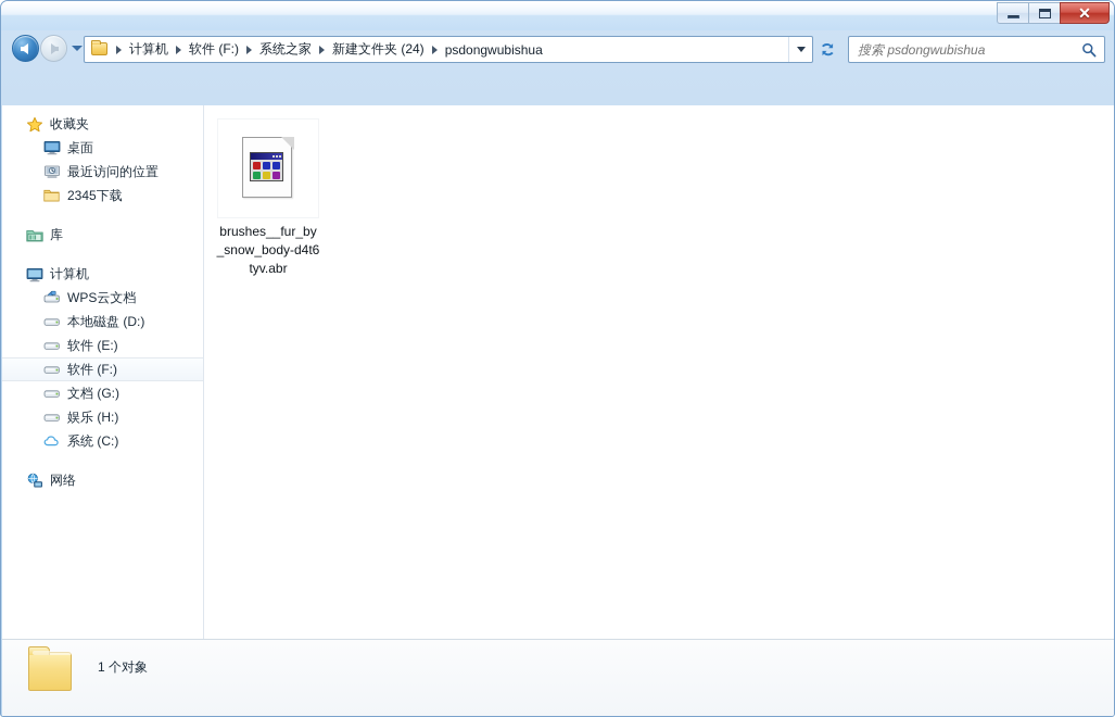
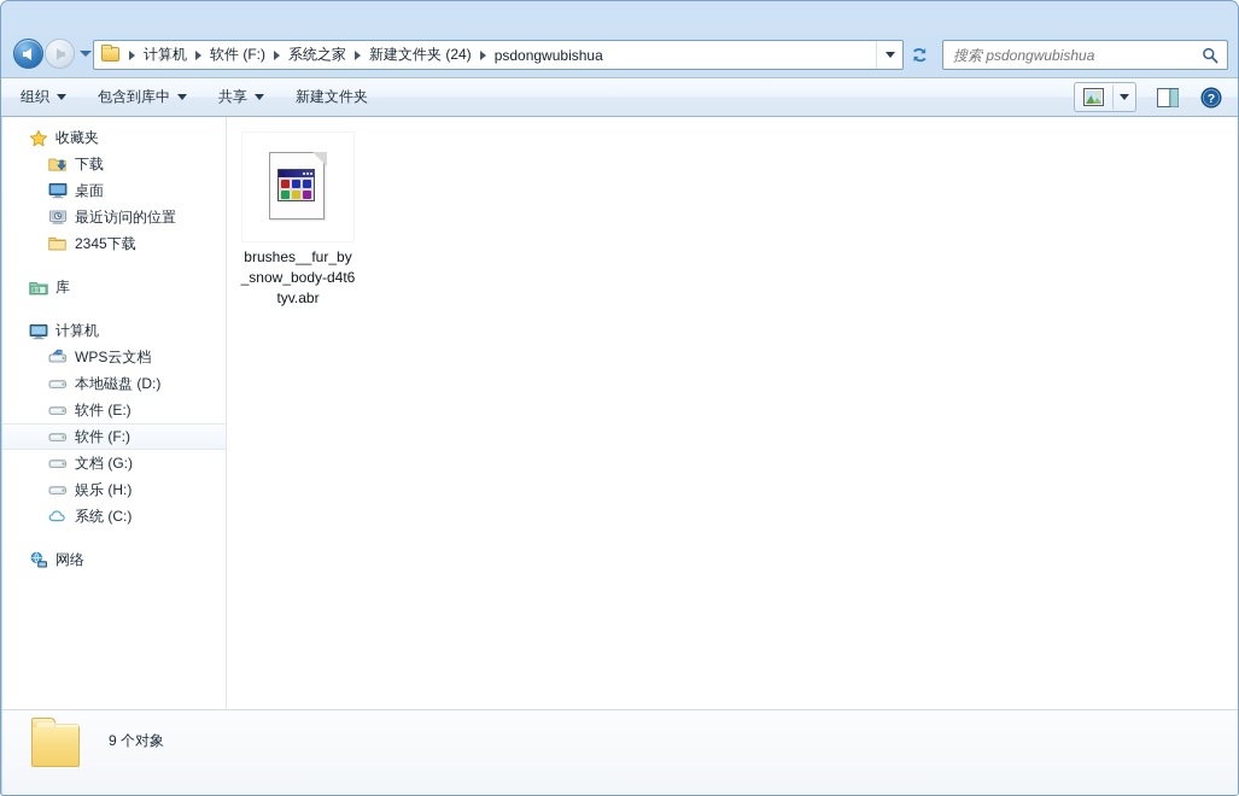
- ✕
  计算机
  软件 (F:)
  系统之家
  新建文件夹 (24)
  psdongwubishua
  搜索 psdongwubishua
+ 组织
+ 包含到库中
+ 共享
+ 新建文件夹
+ ?
  收藏夹
+ 下载
  桌面
  最近访问的位置
  2345下载
  库
  计算机
  WPS云文档
  本地磁盘 (D:)
  软件 (E:)
  软件 (F:)
  文档 (G:)
  娱乐 (H:)
  系统 (C:)
  网络
  brushes__fur_by_snow_body-d4t6tyv.abr
- 1 个对象
+ 9 个对象
